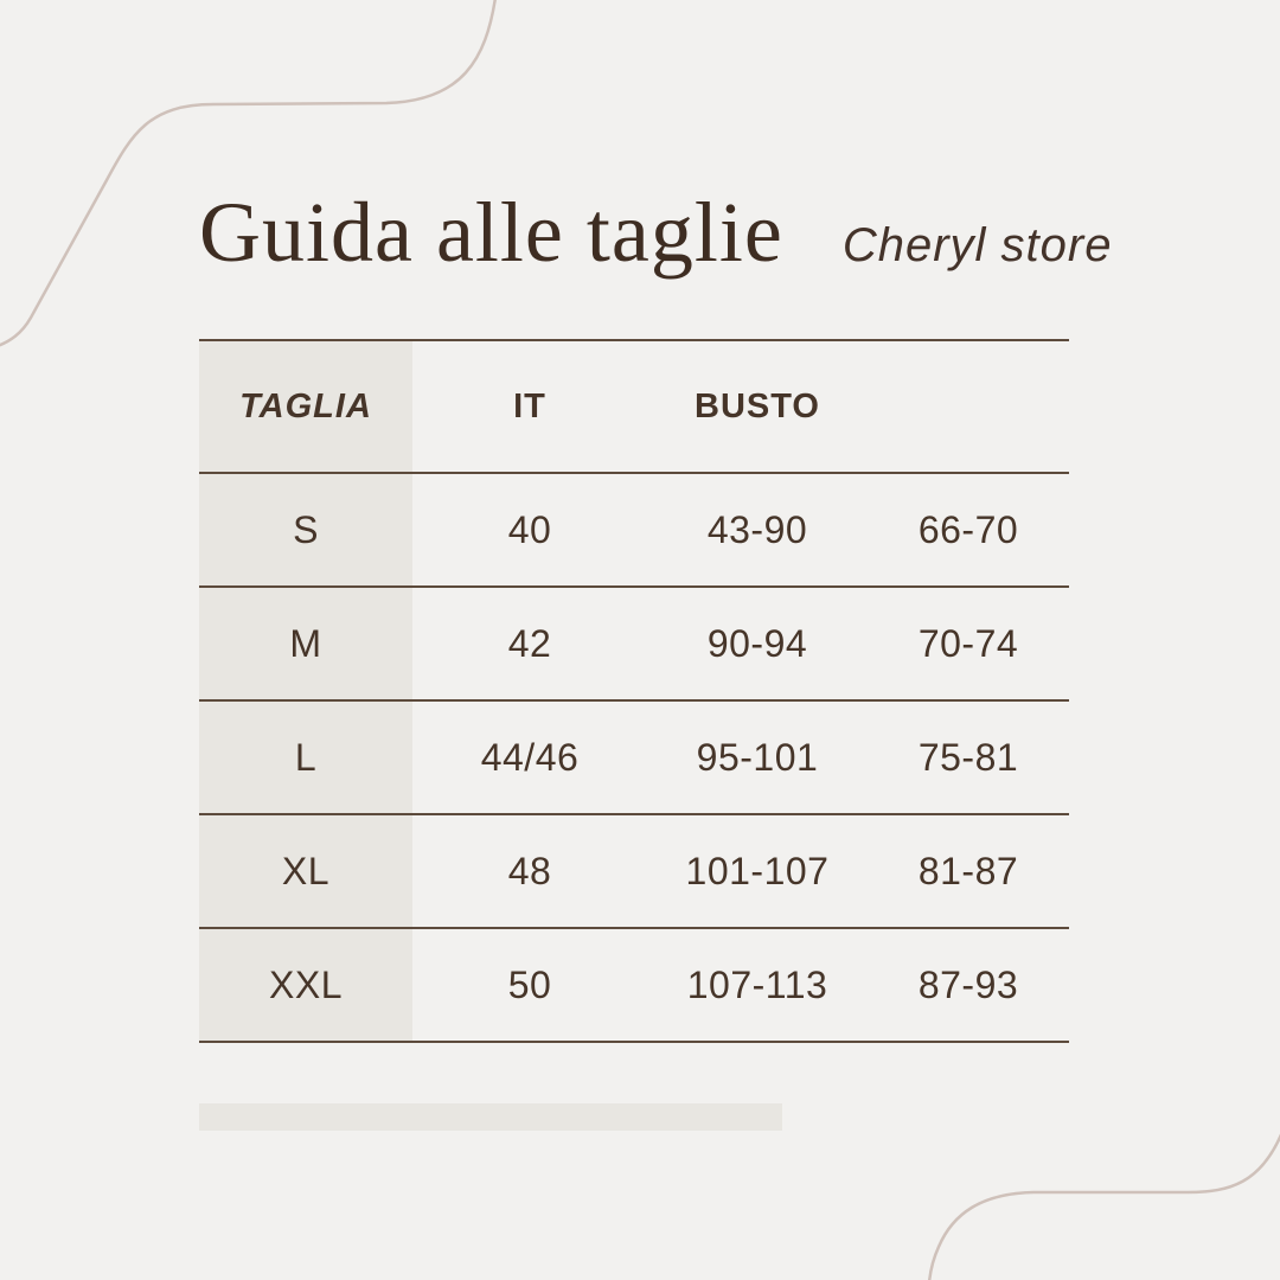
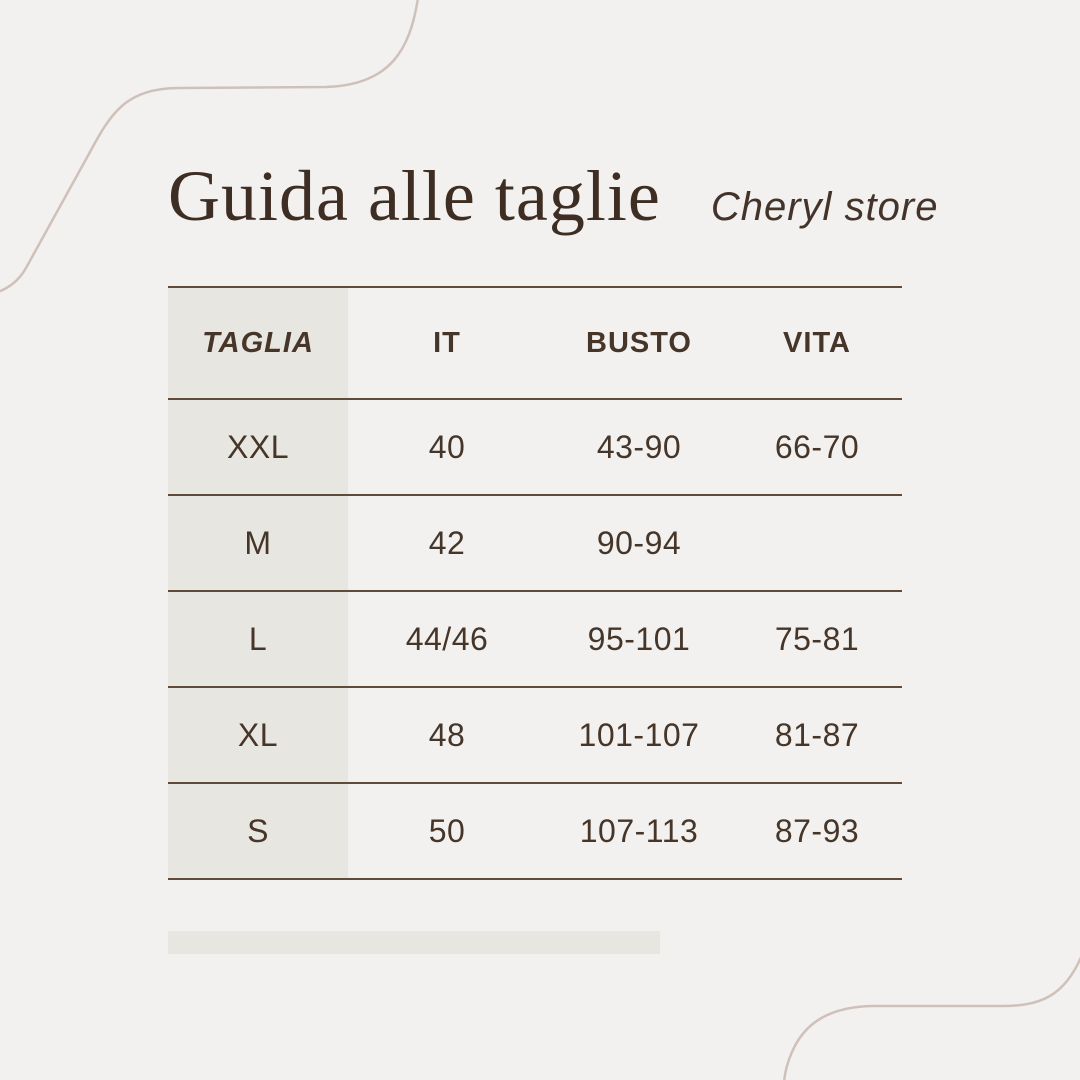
  Guida alle taglie
  Cheryl store
  TAGLIA
  IT
  BUSTO
+ VITA
- S
+ XXL
  40
  43-90
  66-70
  M
  42
  90-94
- 70-74
  L
  44/46
  95-101
  75-81
  XL
  48
  101-107
  81-87
- XXL
+ S
  50
  107-113
  87-93
